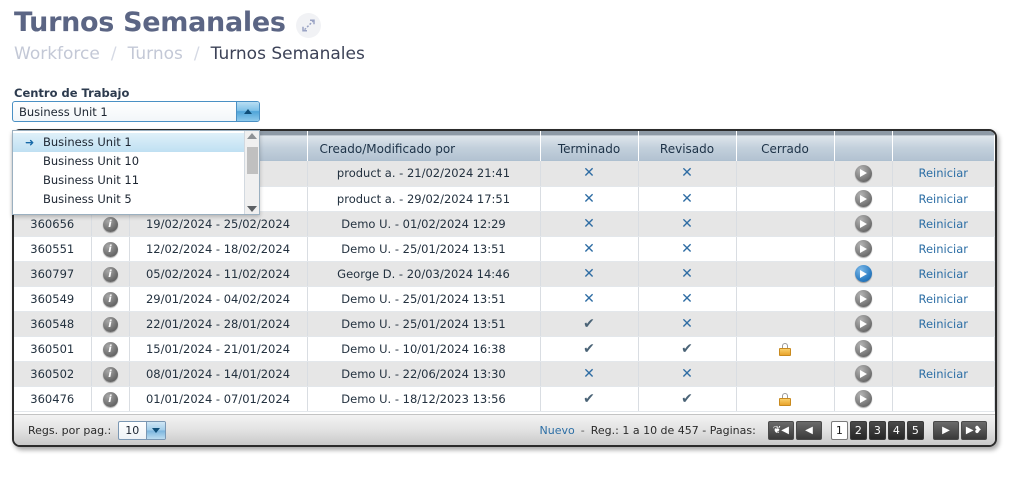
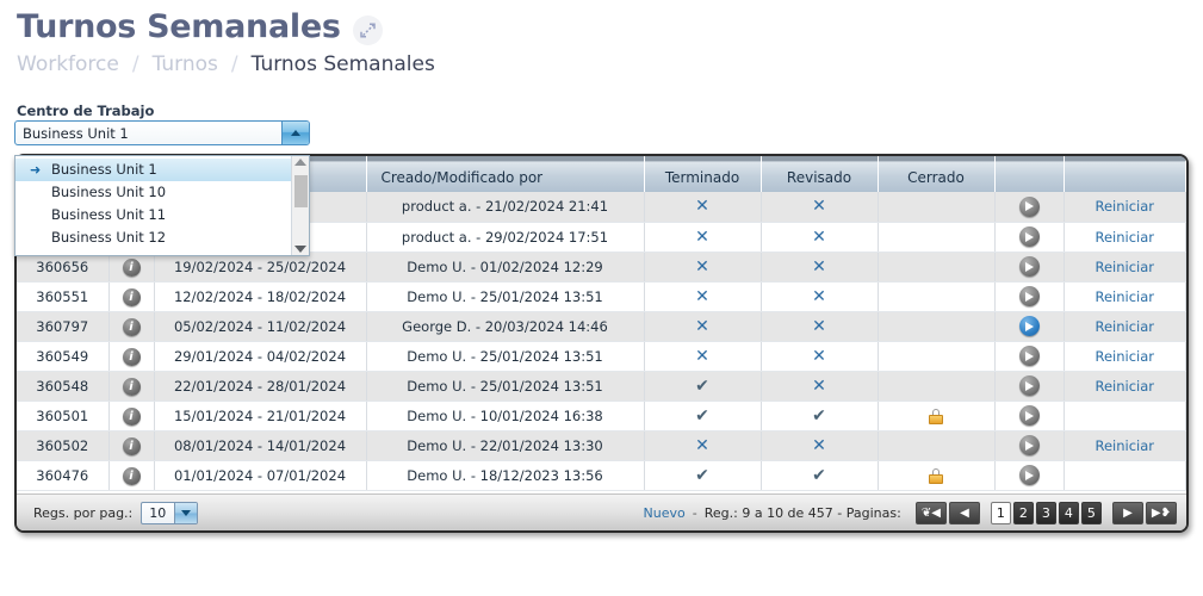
  Turnos Semanales
  Workforce
  /
  Turnos
  /
  Turnos Semanales
  Centro de Trabajo
  Business Unit 1
  			Creado/Modificado por	Terminado	Revisado	Cerrado
  			product a. - 21/02/2024 21:41	✕	✕			Reiniciar
  			product a. - 29/02/2024 17:51	✕	✕			Reiniciar
  360656	i	19/02/2024 - 25/02/2024	Demo U. - 01/02/2024 12:29	✕	✕			Reiniciar
  360551	i	12/02/2024 - 18/02/2024	Demo U. - 25/01/2024 13:51	✕	✕			Reiniciar
  360797	i	05/02/2024 - 11/02/2024	George D. - 20/03/2024 14:46	✕	✕			Reiniciar
  360549	i	29/01/2024 - 04/02/2024	Demo U. - 25/01/2024 13:51	✕	✕			Reiniciar
  360548	i	22/01/2024 - 28/01/2024	Demo U. - 25/01/2024 13:51	✔	✕			Reiniciar
  360501	i	15/01/2024 - 21/01/2024	Demo U. - 10/01/2024 16:38	✔	✔
- 360502	i	08/01/2024 - 14/01/2024	Demo U. - 22/06/2024 13:30	✕	✕			Reiniciar
+ 360502	i	08/01/2024 - 14/01/2024	Demo U. - 22/01/2024 13:30	✕	✕			Reiniciar
  360476	i	01/01/2024 - 07/01/2024	Demo U. - 18/12/2023 13:56	✔	✔
  Regs. por pag.:
  10
  Nuevo
  -
- Reg.: 1 a 10 de 457 - Paginas:
+ Reg.: 9 a 10 de 457 - Paginas:
  ❦◀
  ◀
  1
  2
  3
  4
  5
  ▶
  ▶❥
  ➜
  Business Unit 1
  Business Unit 10
  Business Unit 11
- Business Unit 5
+ Business Unit 12
